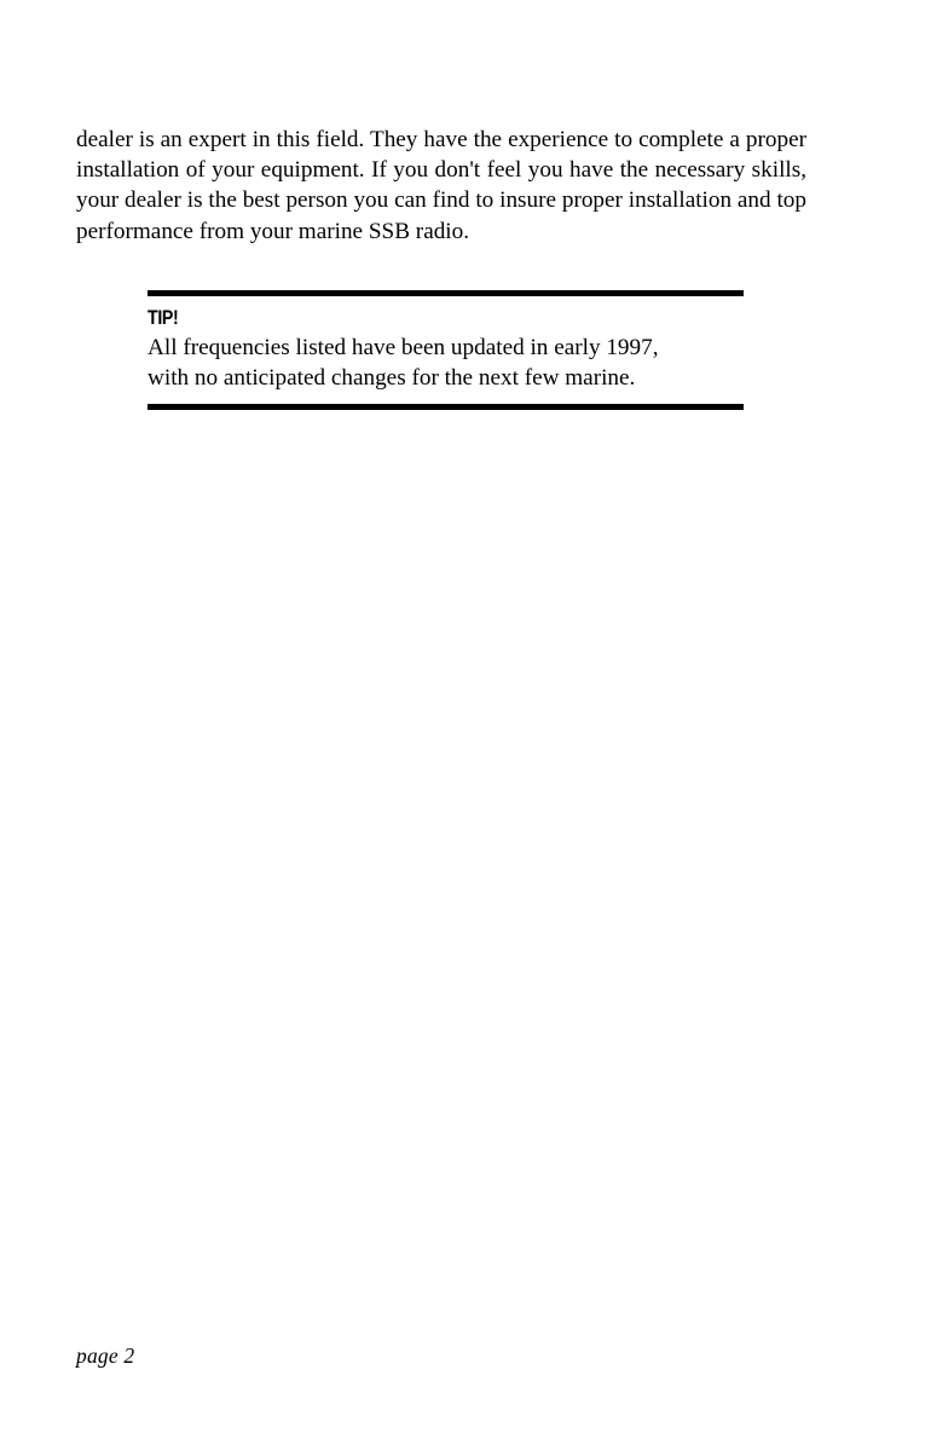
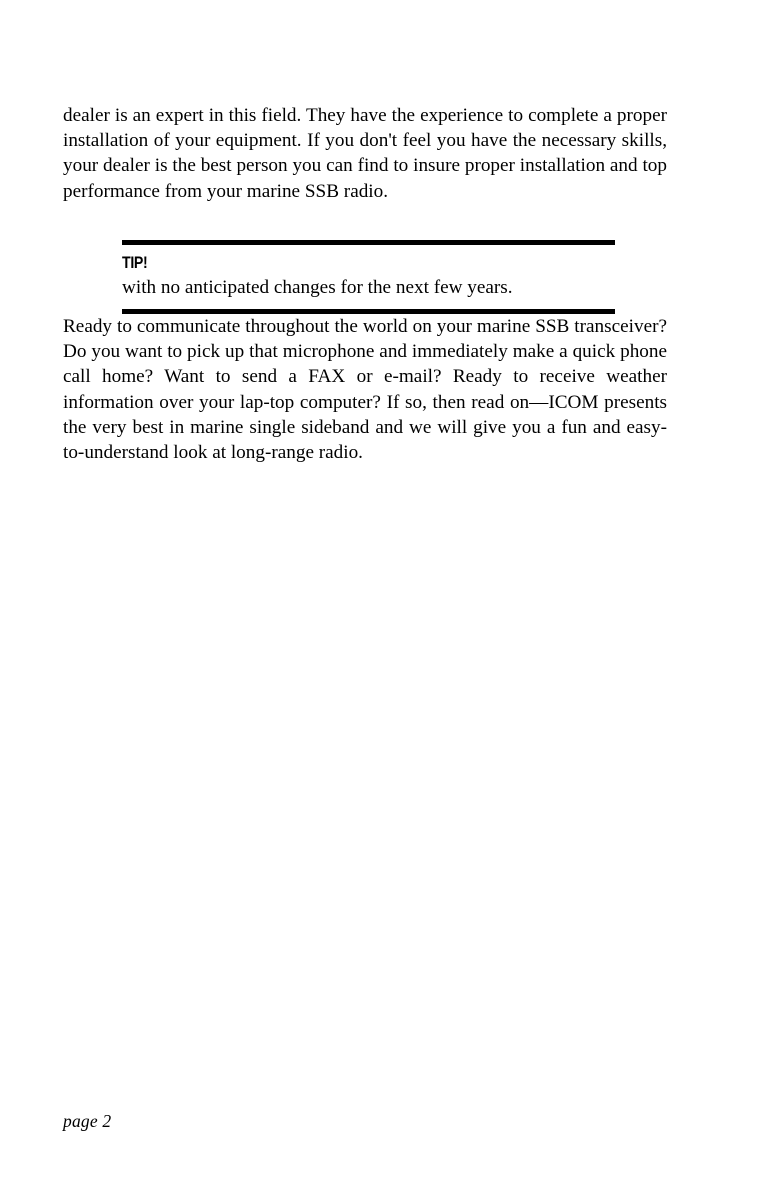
  dealer is an expert in this field. They have the experience to complete a proper installation of your equipment. If you don't feel you have the necessary skills, your dealer is the best person you can find to insure proper installation and top performance from your marine SSB radio.
  TIP!
- All frequencies listed have been updated in early 1997,
- with no anticipated changes for the next few marine.
+ with no anticipated changes for the next few years.
+ Ready to communicate throughout the world on your marine SSB transceiver? Do you want to pick up that microphone and immediately make a quick phone call home? Want to send a FAX or e-mail? Ready to receive weather information over your lap-top computer? If so, then read on—ICOM presents the very best in marine single sideband and we will give you a fun and easy-to-understand look at long-range radio.
  page 2
